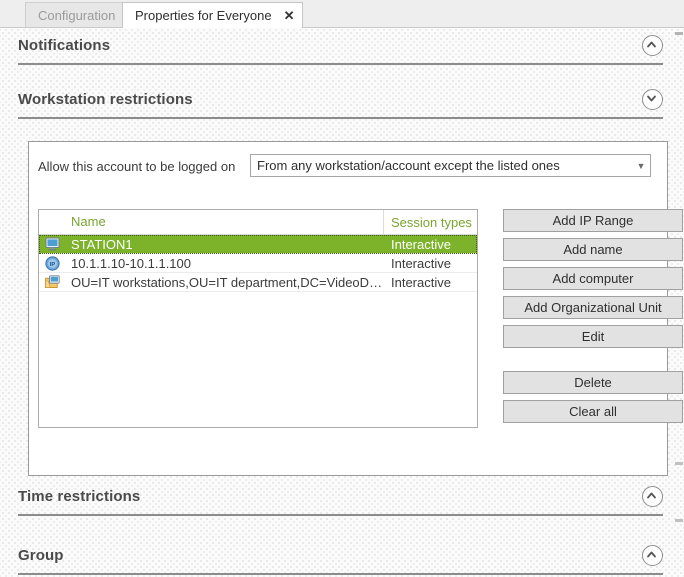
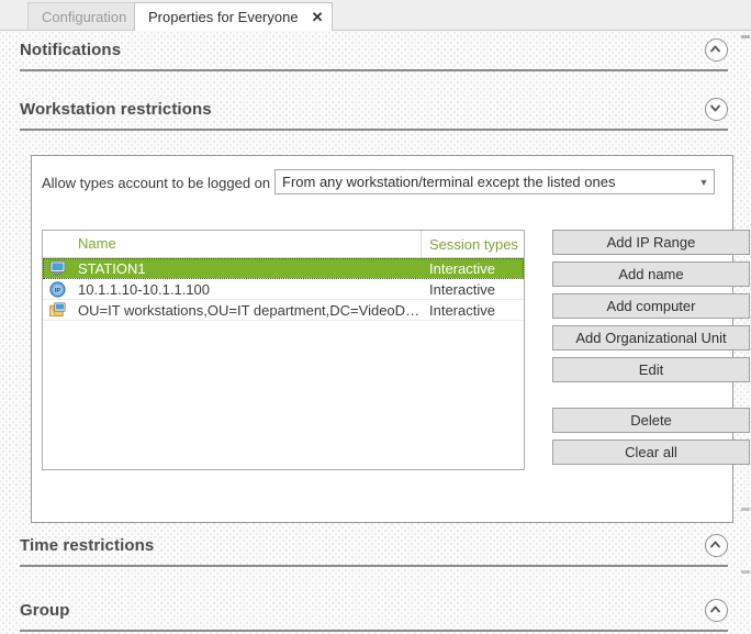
  Configuration
  Properties for Everyone
  ✕
  Notifications
  Workstation restrictions
- Allow this account to be logged on
+ Allow types account to be logged on
- From any workstation/account except the listed ones
+ From any workstation/terminal except the listed ones
  ▼
  Name
  Session types
  STATION1
  Interactive
  10.1.1.10-10.1.1.100
  Interactive
  OU=IT workstations,OU=IT department,DC=VideoDem
  Interactive
  Add IP Range
  Add name
  Add computer
  Add Organizational Unit
  Edit
  Delete
  Clear all
  Time restrictions
  Group
